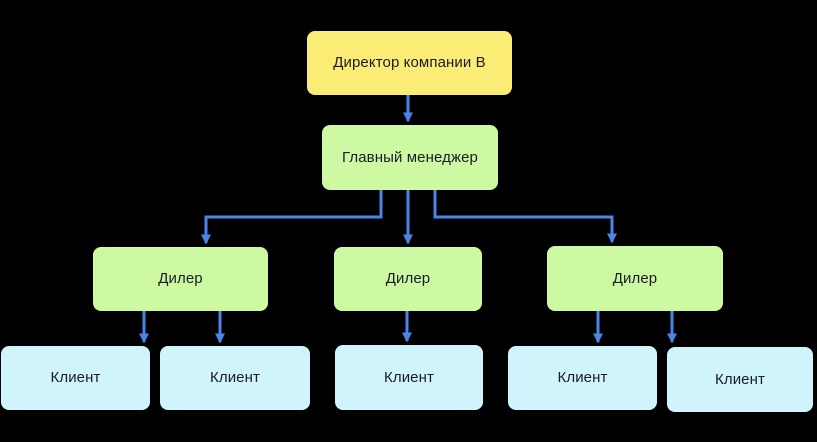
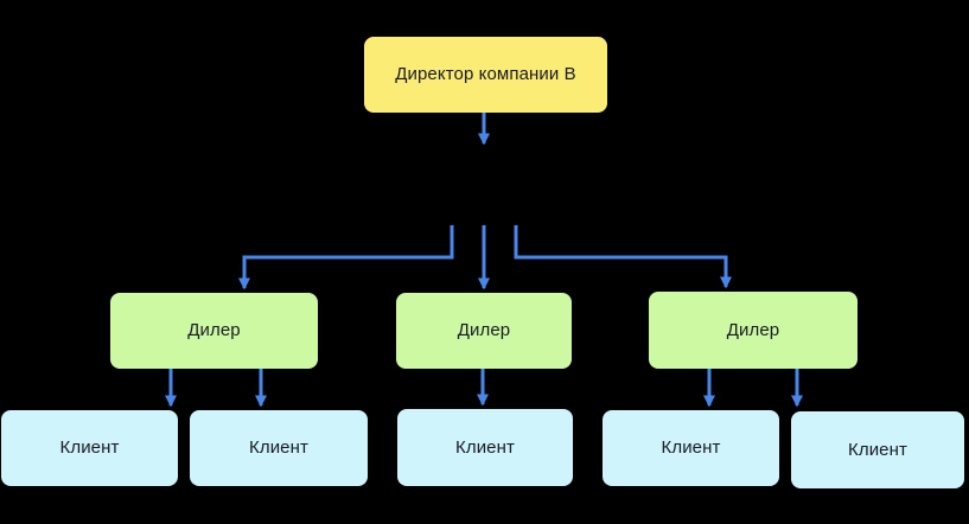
  Директор компании B
- Главный менеджер
  Дилер
  Дилер
  Дилер
  Клиент
  Клиент
  Клиент
  Клиент
  Клиент
